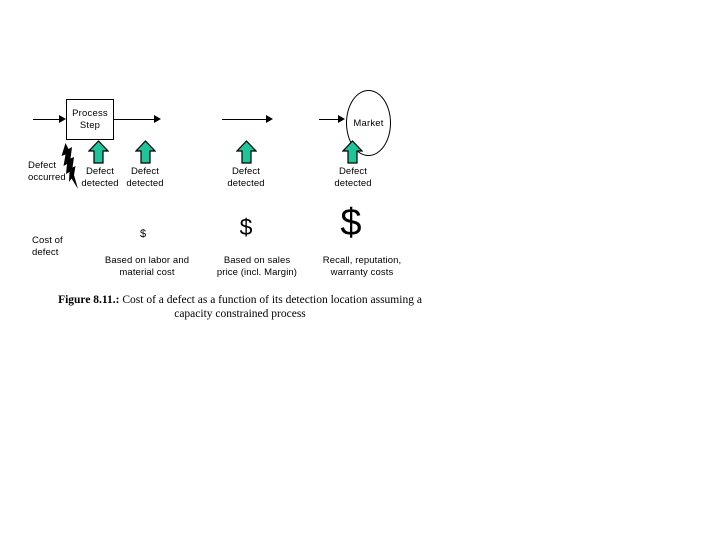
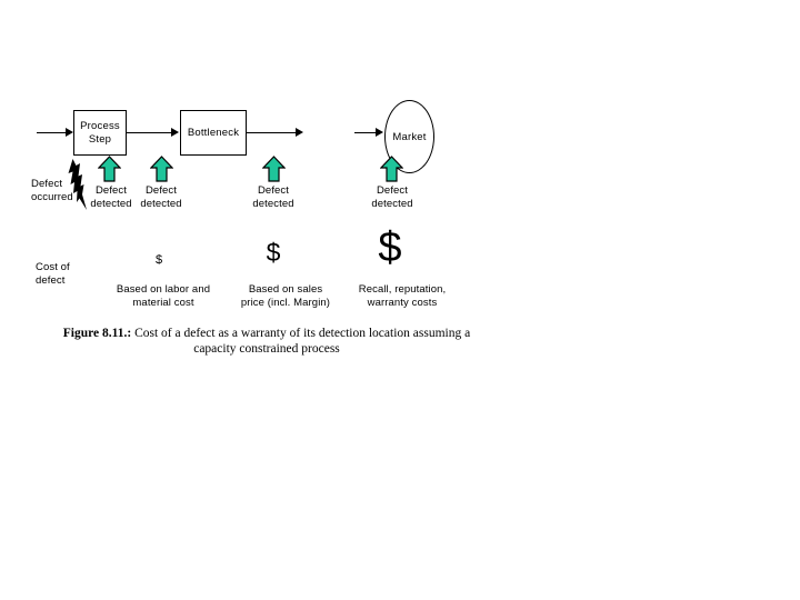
  Process Step
+ Bottleneck
  Market
  Defect
  occurred
  Defect
  detected
  Defect
  detected
  Defect
  detected
  Defect
  detected
  Cost of
  defect
  $
  $
  $
  Based on labor and
  material cost
  Based on sales
  price (incl. Margin)
  Recall, reputation,
  warranty costs
- Figure 8.11.: Cost of a defect as a function of its detection location assuming a capacity constrained process
+ Figure 8.11.: Cost of a defect as a warranty of its detection location assuming a capacity constrained process
